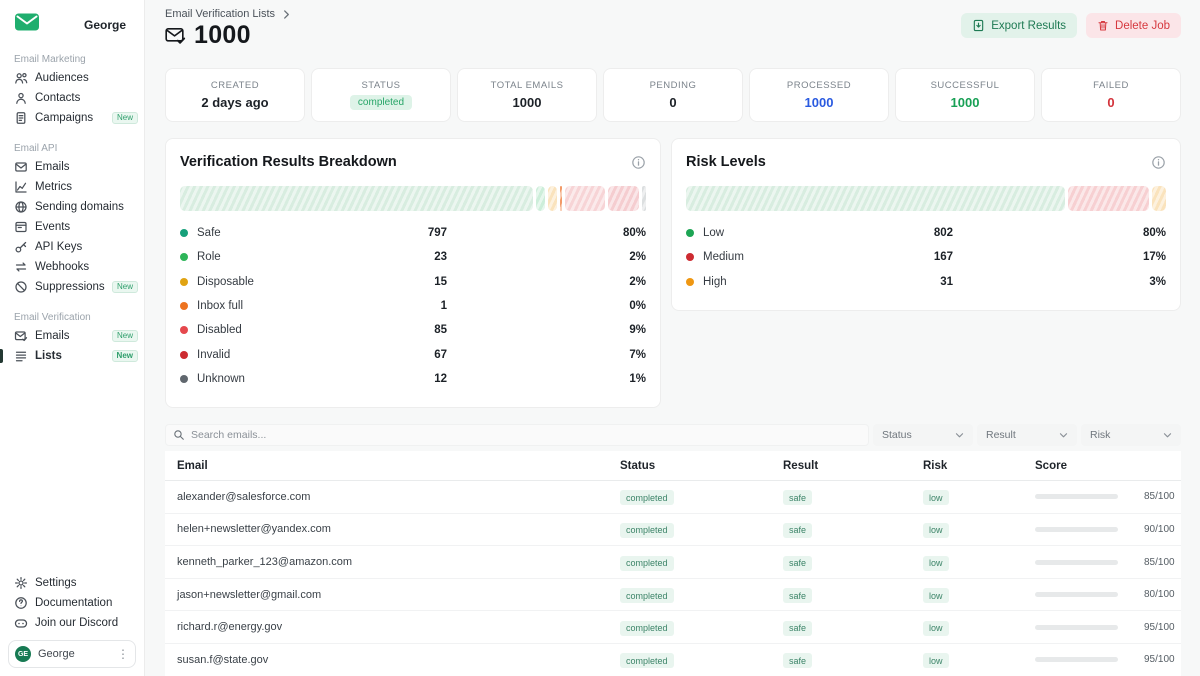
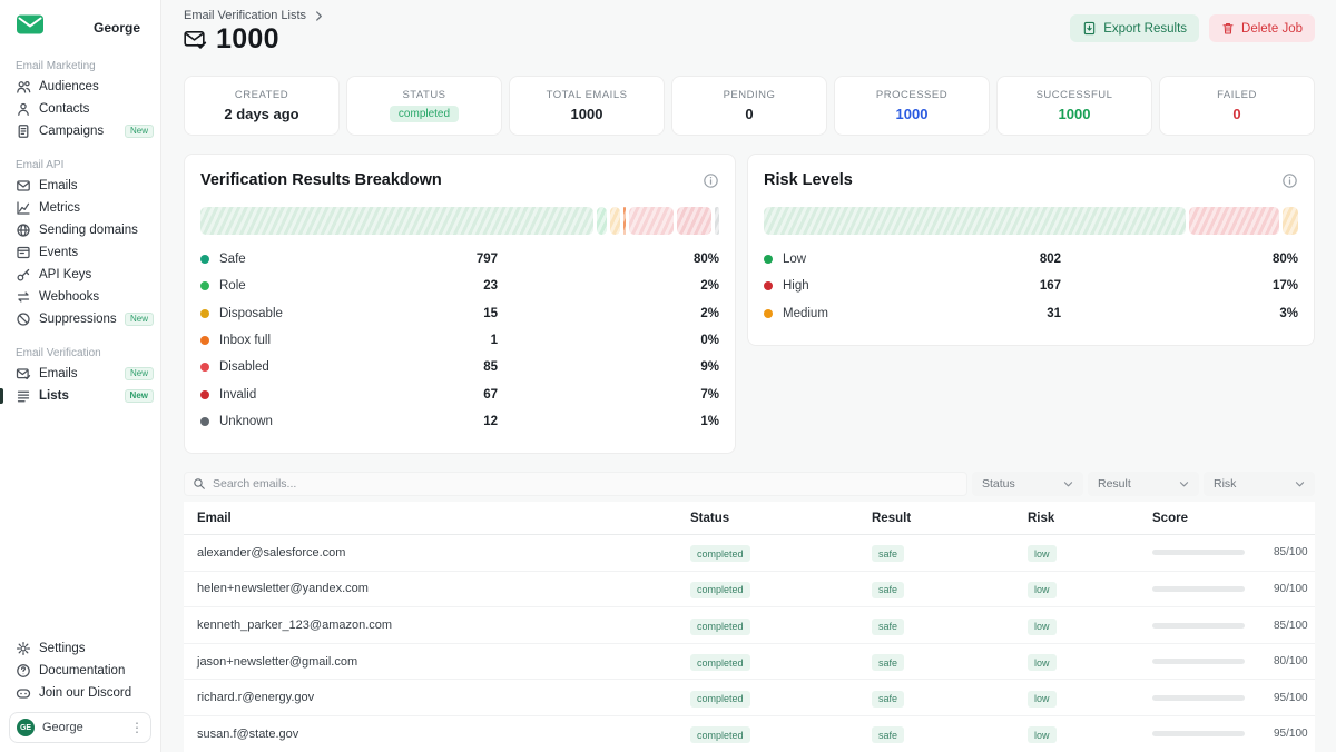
  George
  Email Marketing
  Audiences
  Contacts
  Campaigns
  New
  Email API
  Emails
  Metrics
  Sending domains
  Events
  API Keys
  Webhooks
  Suppressions
  New
  Email Verification
  Emails
  New
  Lists
  New
  Settings
  Documentation
  Join our Discord
  George
  ⋮
  Email Verification Lists
  1000
  Export Results
  Delete Job
  CREATED
  2 days ago
  STATUS
  completed
  TOTAL EMAILS
  1000
  PENDING
  0
  PROCESSED
  1000
  SUCCESSFUL
  1000
  FAILED
  0
  Verification Results Breakdown
  Safe
  797
  80%
  Role
  23
  2%
  Disposable
  15
  2%
  Inbox full
  1
  0%
  Disabled
  85
  9%
  Invalid
  67
  7%
  Unknown
  12
  1%
  Risk Levels
  Low
  802
  80%
- Medium
+ High
  167
  17%
- High
+ Medium
  31
  3%
  Search emails...
  Status
  Result
  Risk
  Email
  Status
  Result
  Risk
  Score
  alexander@salesforce.com
  completed
  safe
  low
  85/100
  helen+newsletter@yandex.com
  completed
  safe
  low
  90/100
  kenneth_parker_123@amazon.com
  completed
  safe
  low
  85/100
  jason+newsletter@gmail.com
  completed
  safe
  low
  80/100
  richard.r@energy.gov
  completed
  safe
  low
  95/100
  susan.f@state.gov
  completed
  safe
  low
  95/100
